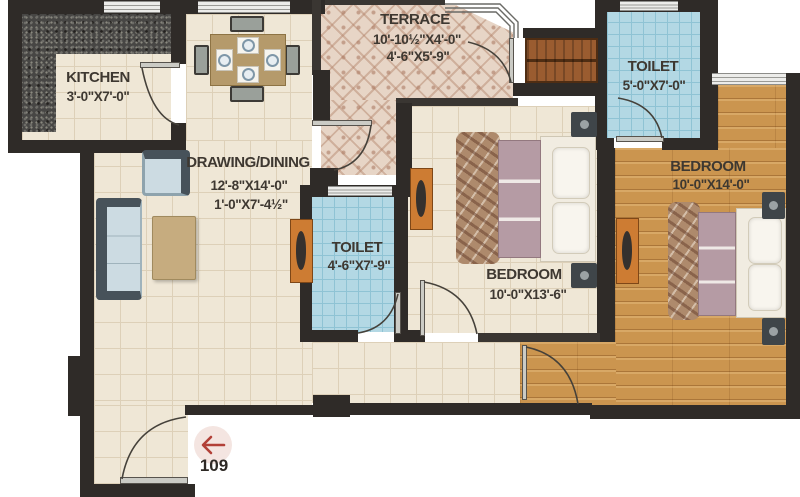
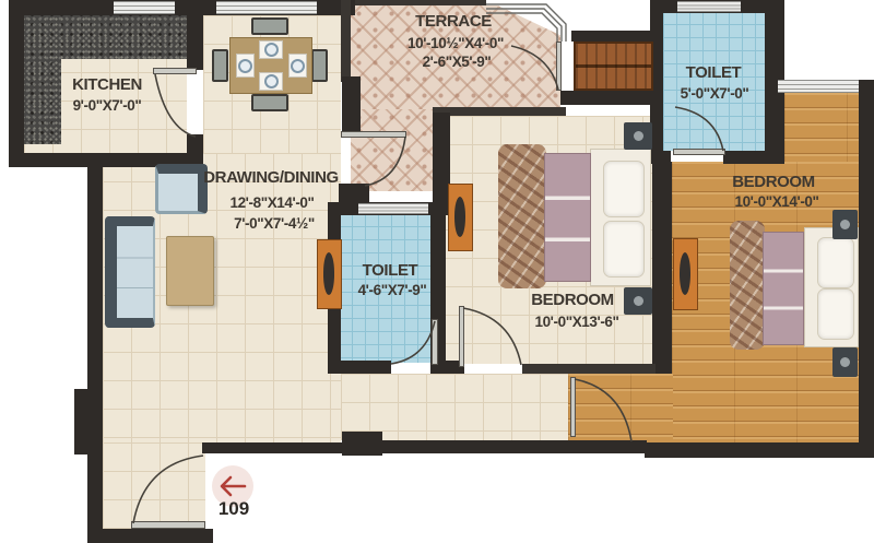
  KITCHEN
- 3'-0"X7'-0"
+ 9'-0"X7'-0"
  TERRACE
  10'-10½"X4'-0"
- 4'-6"X5'-9"
+ 2'-6"X5'-9"
  TOILET
  5'-0"X7'-0"
  DRAWING/DINING
  12'-8"X14'-0"
- 1'-0"X7'-4½"
+ 7'-0"X7'-4½"
  TOILET
  4'-6"X7'-9"
  BEDROOM
  10'-0"X13'-6"
  BEDROOM
  10'-0"X14'-0"
  109
